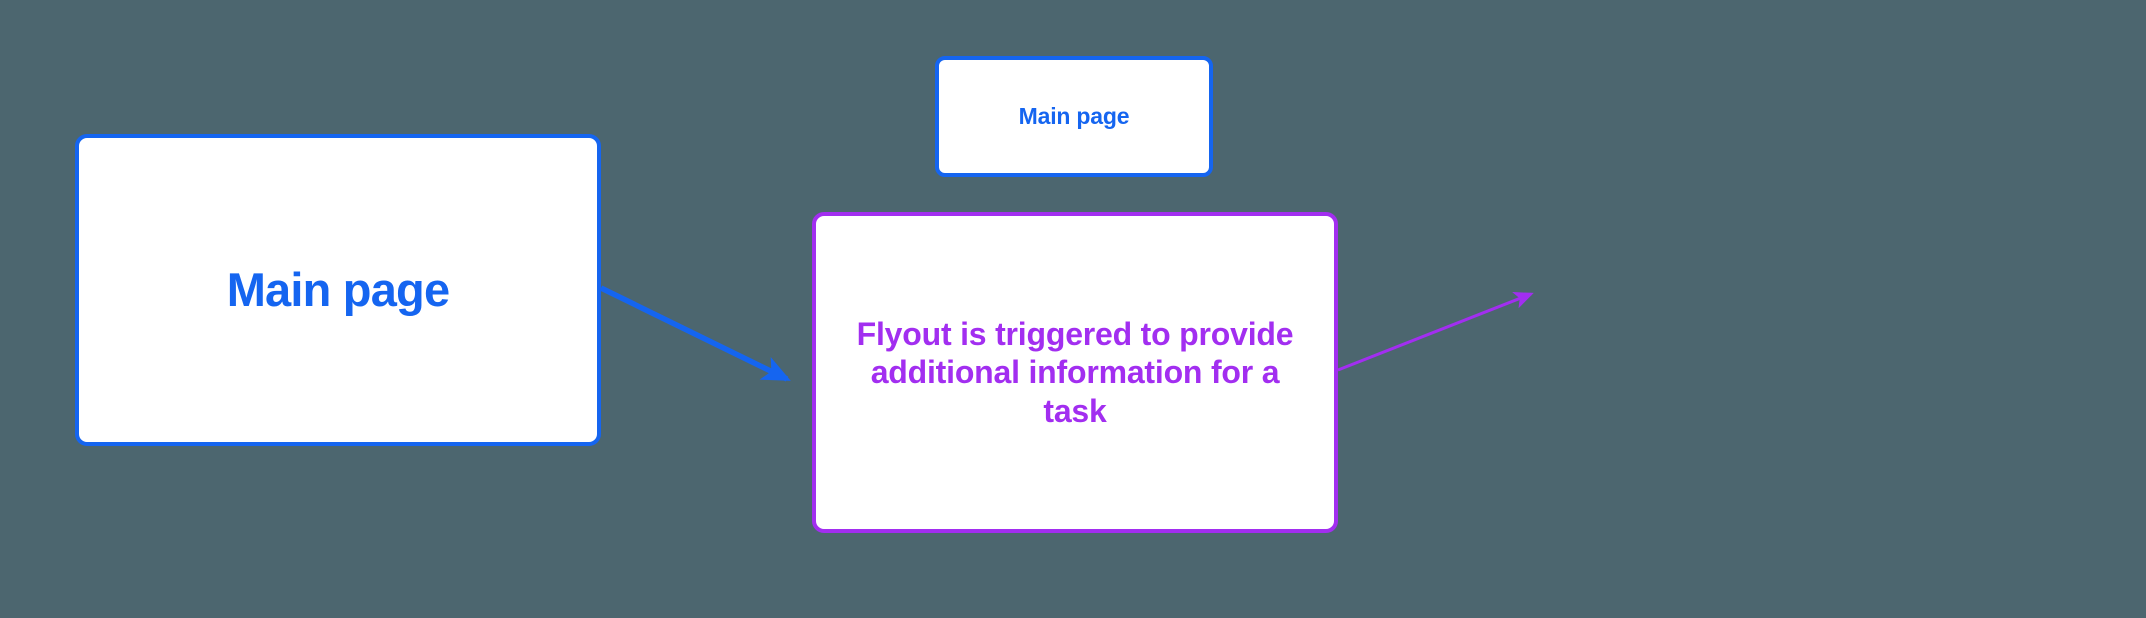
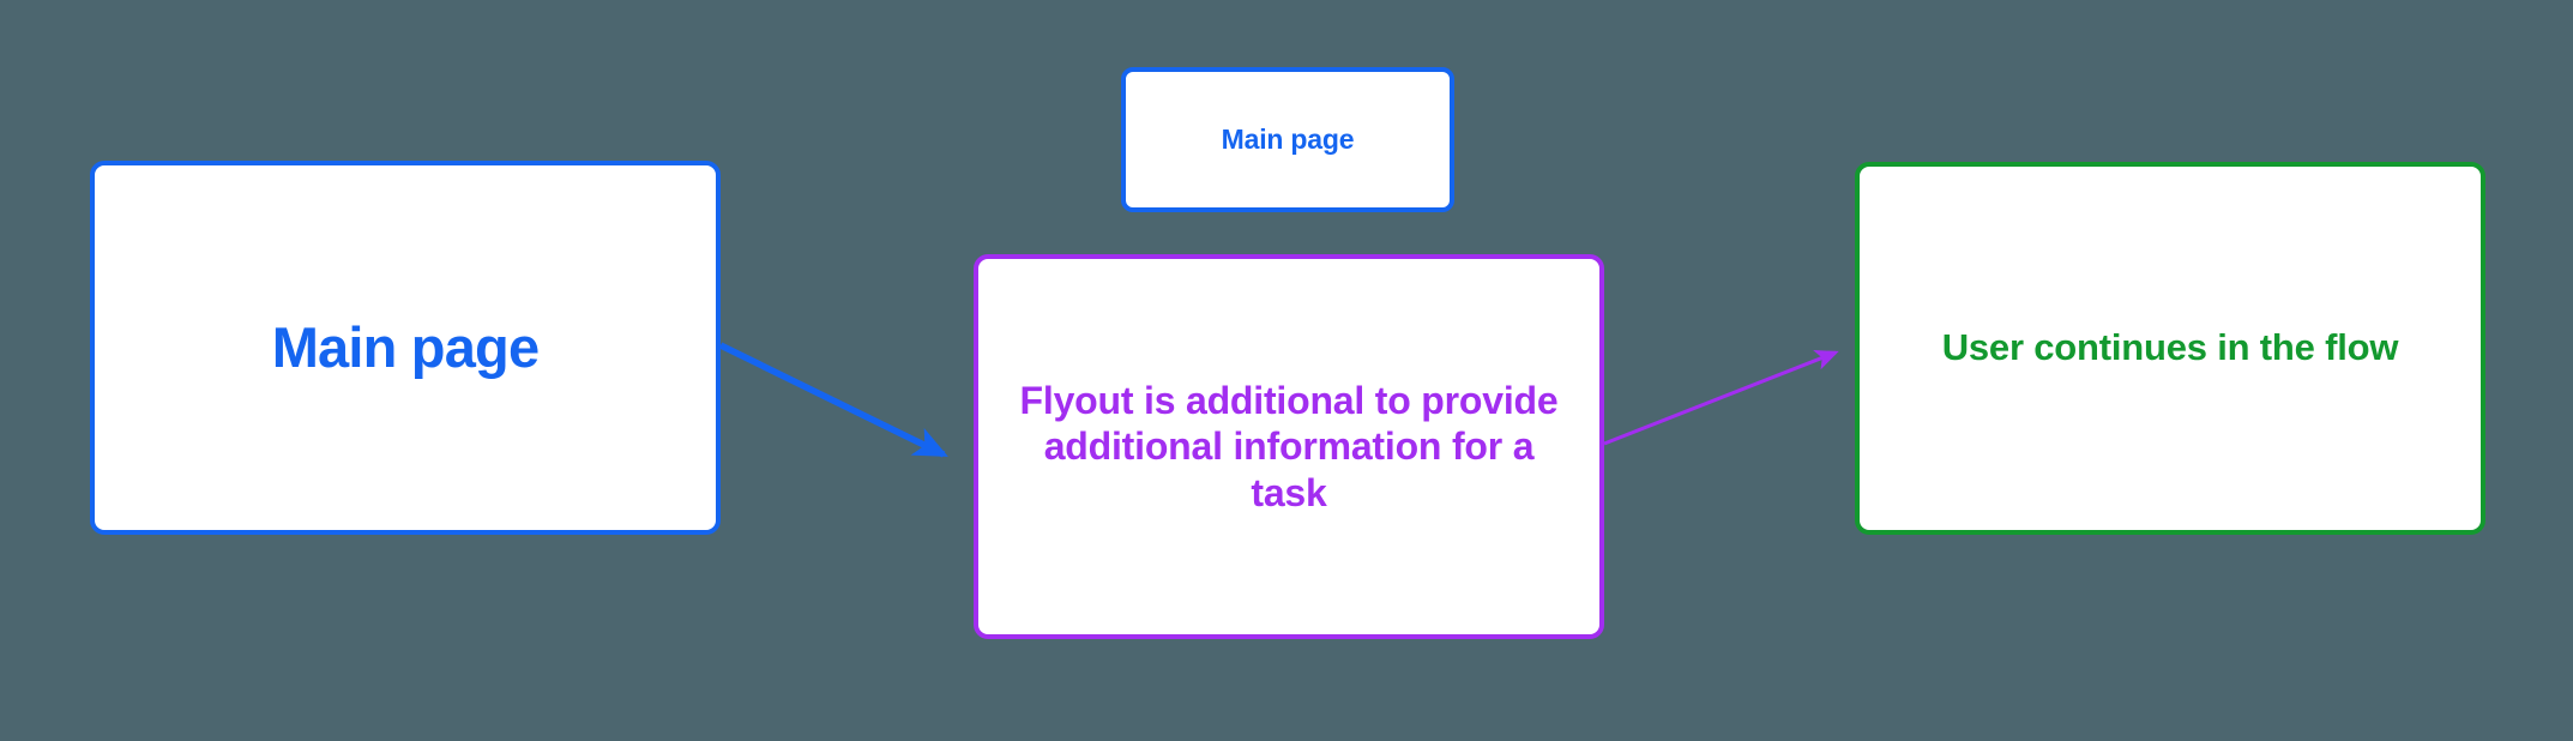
  Main page
  Main page
- Flyout is triggered to provide additional information for a task
+ Flyout is additional to provide additional information for a task
+ User continues in the flow
